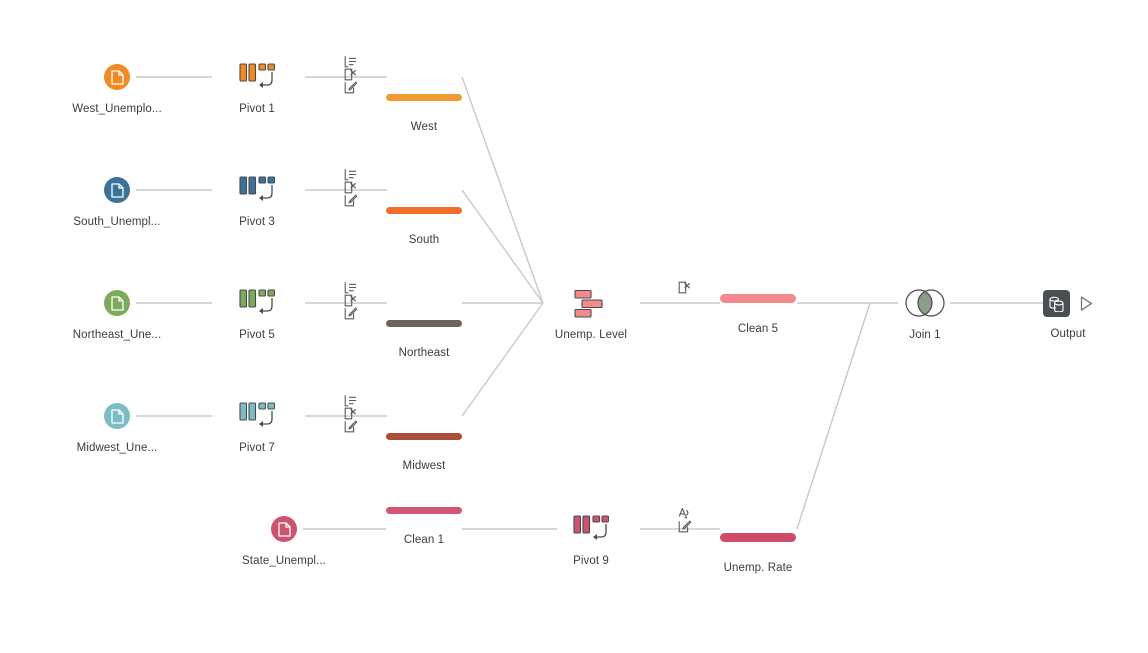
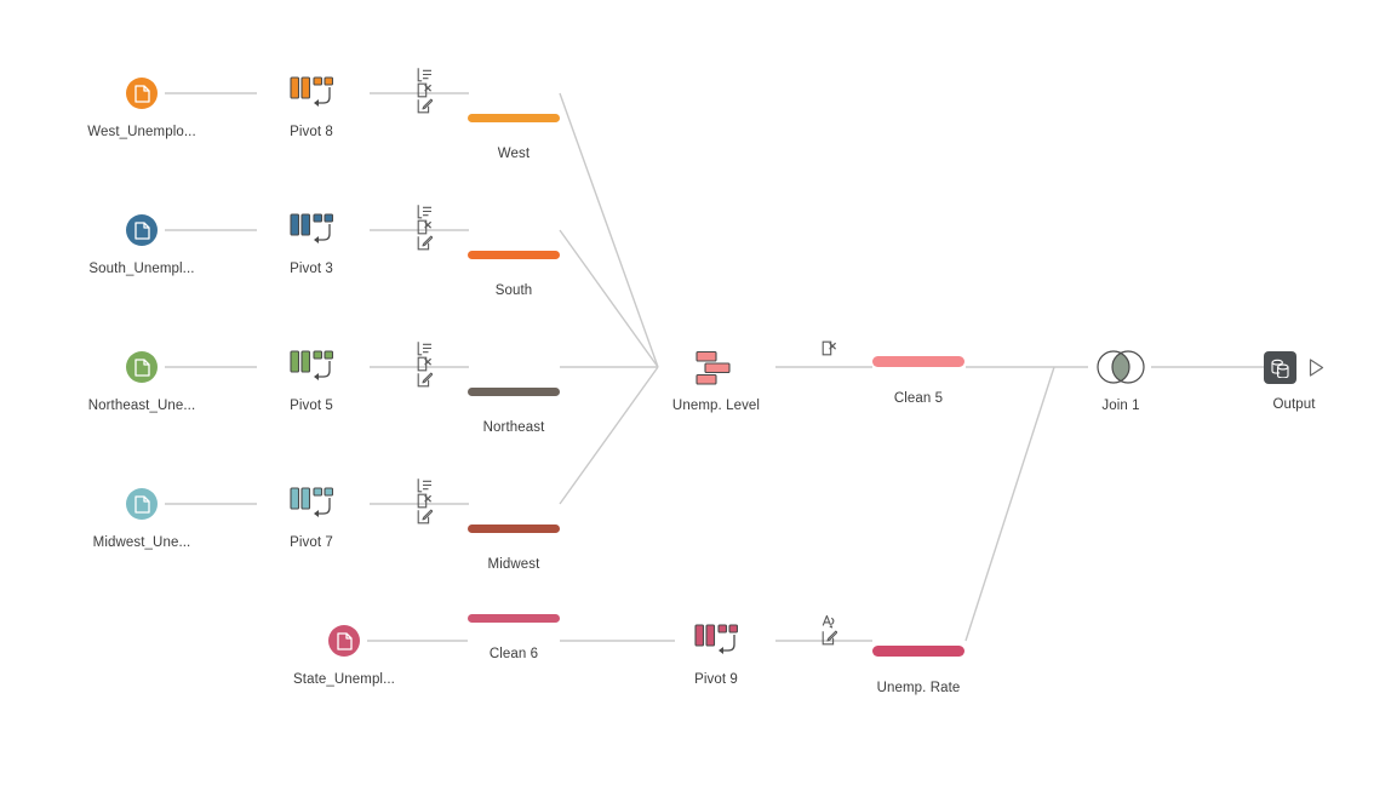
  West_Unemplo...
  South_Unempl...
  Northeast_Une...
  Midwest_Une...
  State_Unempl...
- Pivot 1
+ Pivot 8
  Pivot 3
  Pivot 5
  Pivot 7
  Pivot 9
  West
  South
  Northeast
  Midwest
- Clean 1
+ Clean 6
  Clean 5
  Unemp. Rate
  Unemp. Level
  Join 1
  Output
